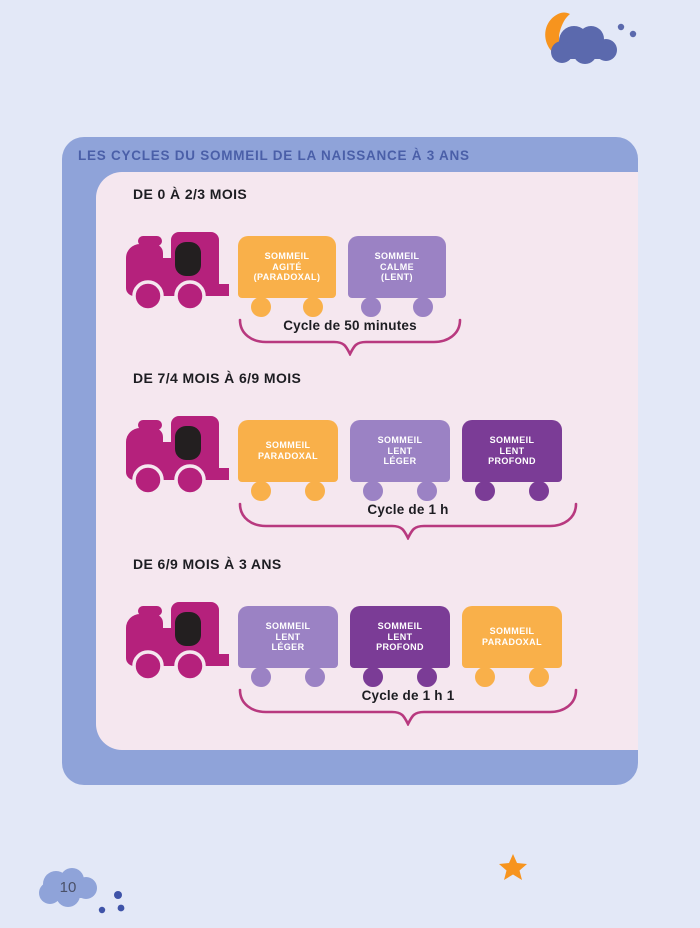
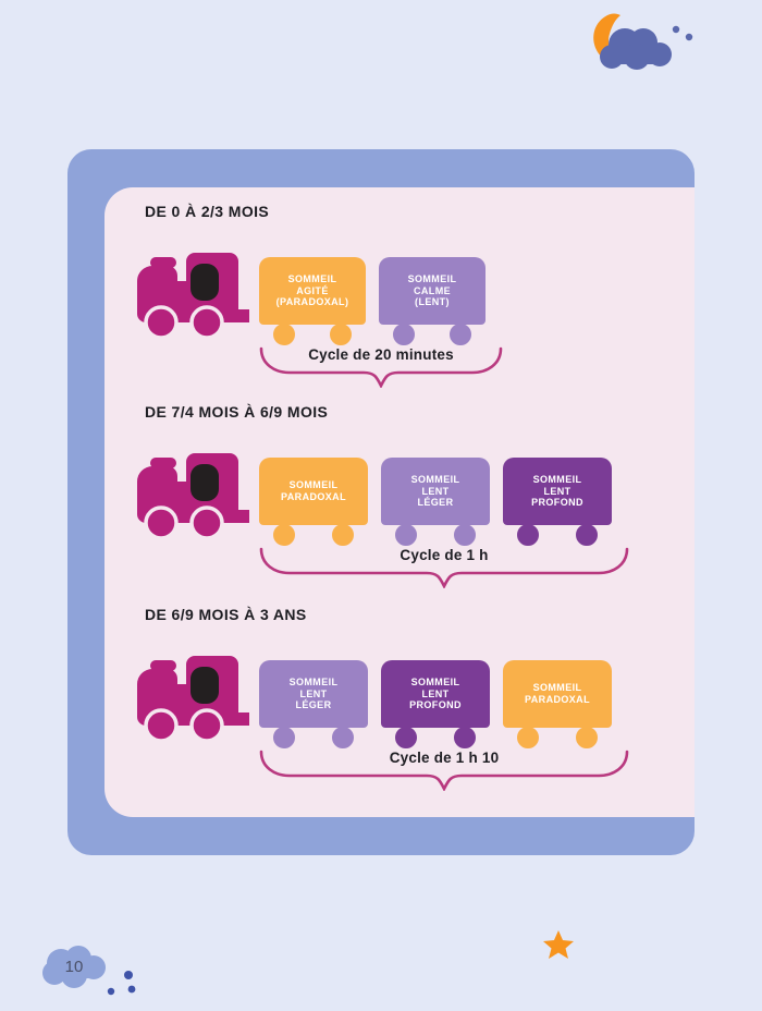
- LES CYCLES DU SOMMEIL DE LA NAISSANCE À 3 ANS
  DE 0 À 2/3 MOIS
  SOMMEIL
  AGITÉ
  (PARADOXAL)
  SOMMEIL
  CALME
  (LENT)
- Cycle de 50 minutes
+ Cycle de 20 minutes
  DE 7/4 MOIS À 6/9 MOIS
  SOMMEIL
  PARADOXAL
  SOMMEIL
  LENT
  LÉGER
  SOMMEIL
  LENT
  PROFOND
  Cycle de 1 h
  DE 6/9 MOIS À 3 ANS
  SOMMEIL
  LENT
  LÉGER
  SOMMEIL
  LENT
  PROFOND
  SOMMEIL
  PARADOXAL
- Cycle de 1 h 1
+ Cycle de 1 h 10
  10
